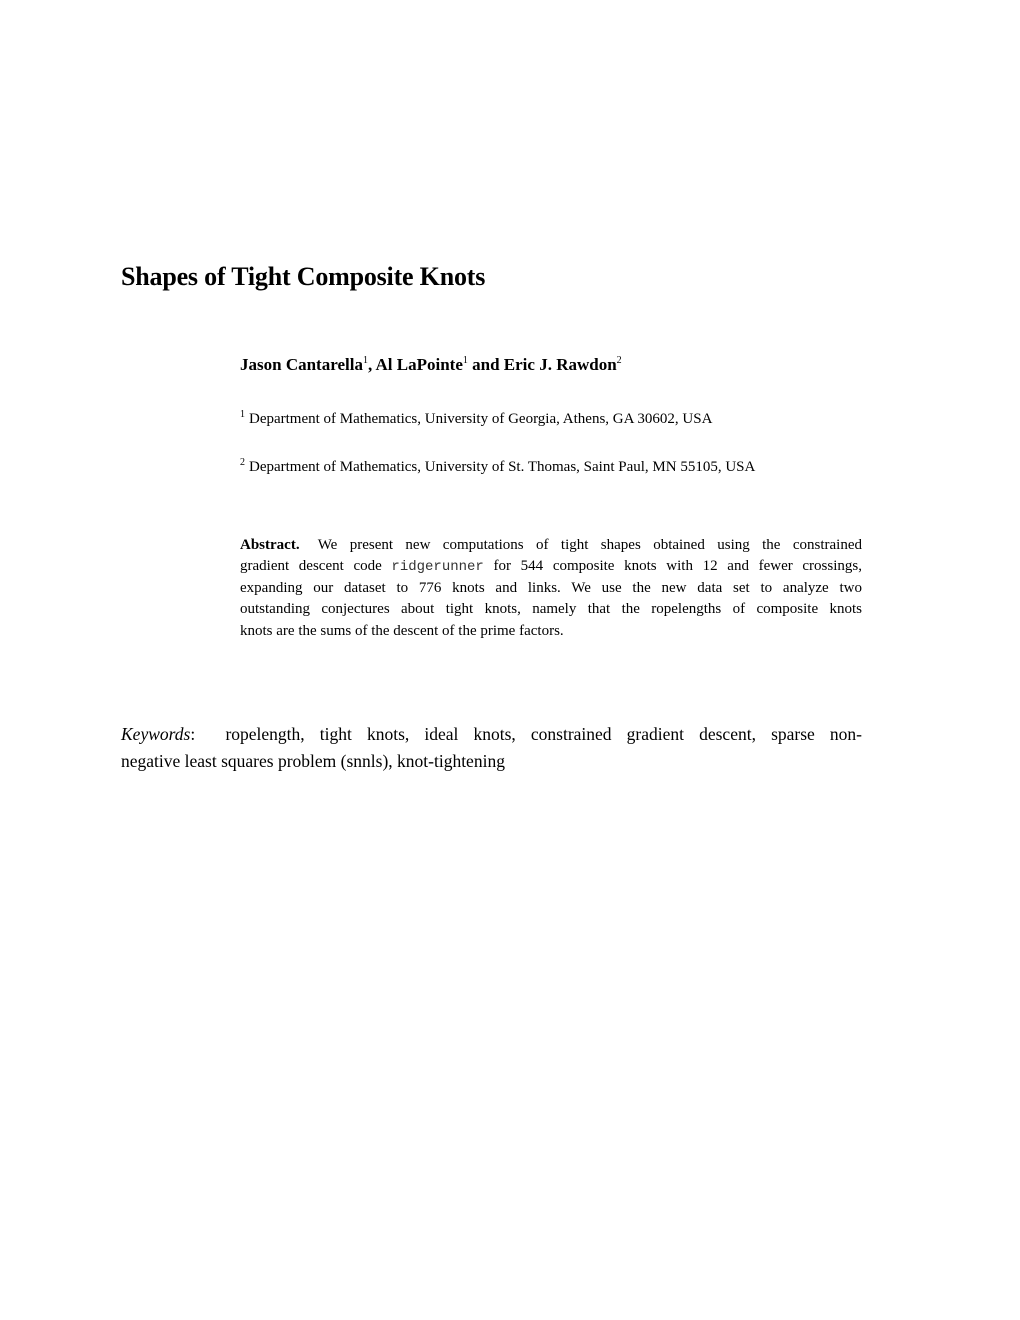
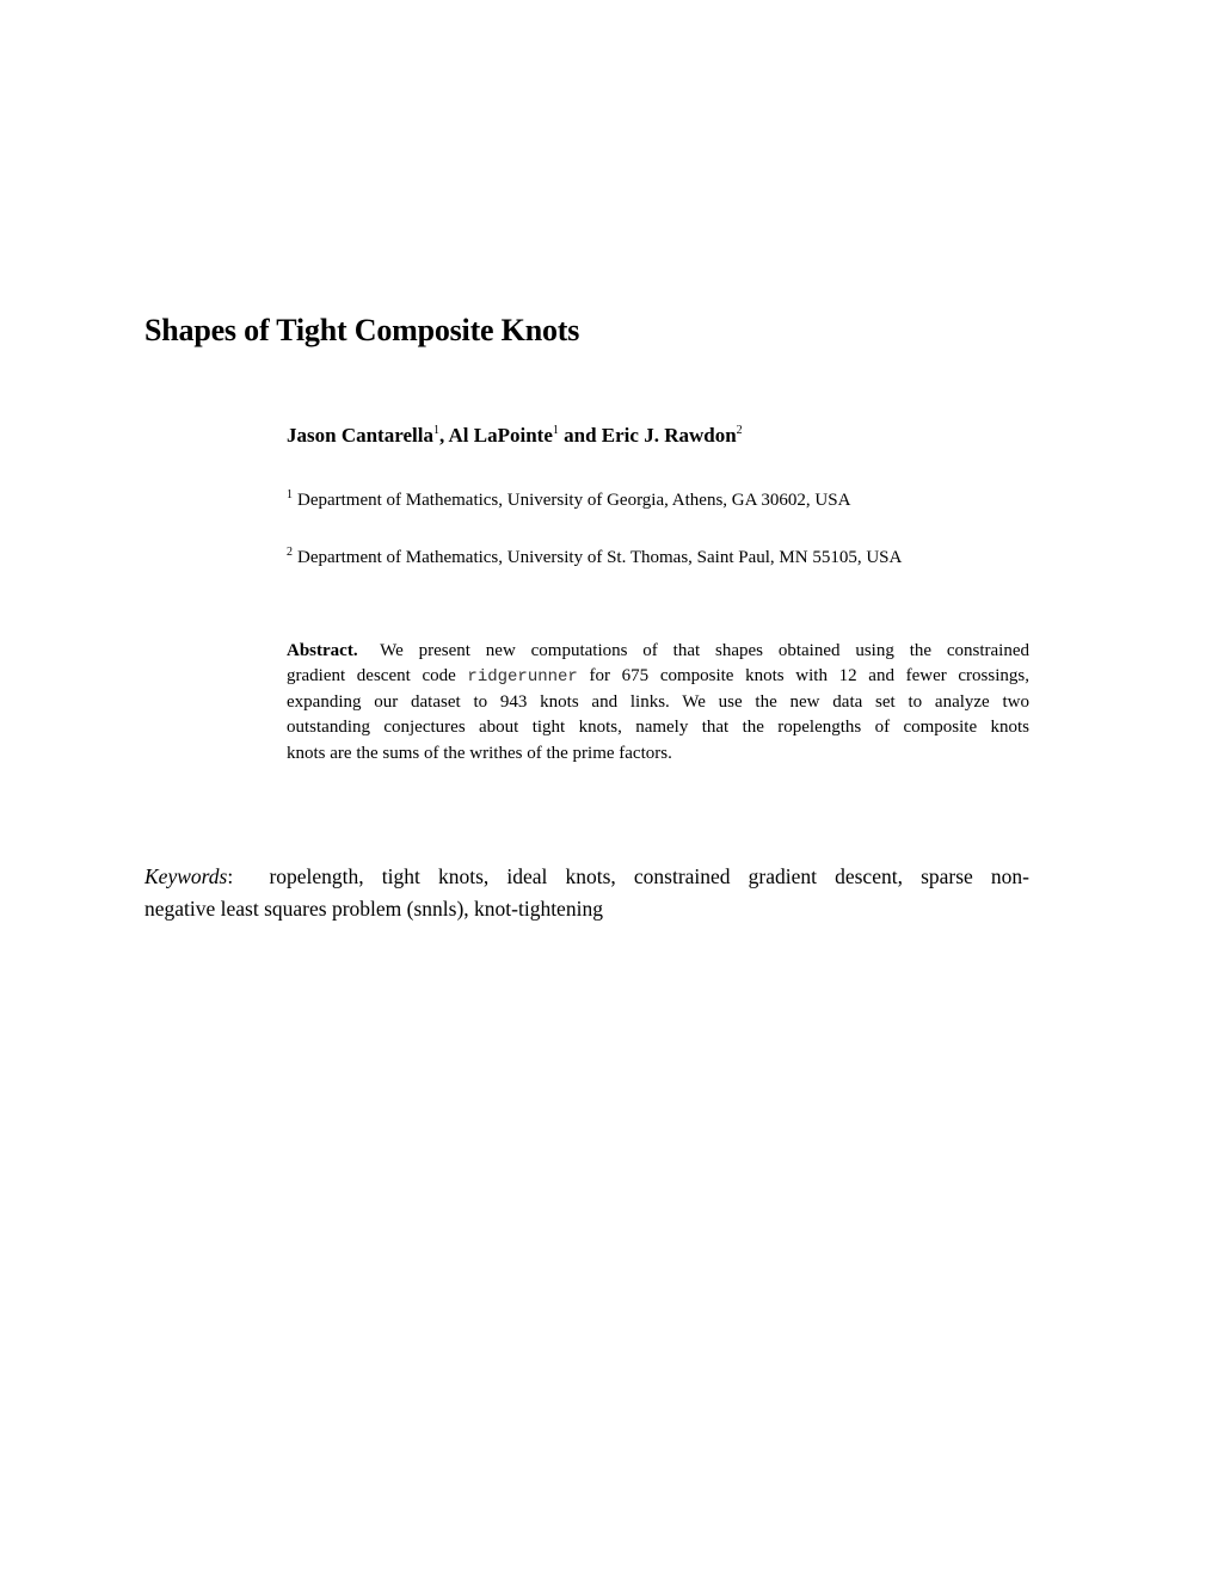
  Shapes of Tight Composite Knots
  Jason Cantarella1, Al LaPointe1 and Eric J. Rawdon2
  1 Department of Mathematics, University of Georgia, Athens, GA 30602, USA
  2 Department of Mathematics, University of St. Thomas, Saint Paul, MN 55105, USA
- Abstract. We present new computations of tight shapes obtained using the constrained
+ Abstract. We present new computations of that shapes obtained using the constrained
- gradient descent code ridgerunner for 544 composite knots with 12 and fewer crossings,
+ gradient descent code ridgerunner for 675 composite knots with 12 and fewer crossings,
- expanding our dataset to 776 knots and links. We use the new data set to analyze two
+ expanding our dataset to 943 knots and links. We use the new data set to analyze two
  outstanding conjectures about tight knots, namely that the ropelengths of composite knots
- knots are the sums of the descent of the prime factors.
+ knots are the sums of the writhes of the prime factors.
  Keywords: ropelength, tight knots, ideal knots, constrained gradient descent, sparse non-
  negative least squares problem (snnls), knot-tightening
